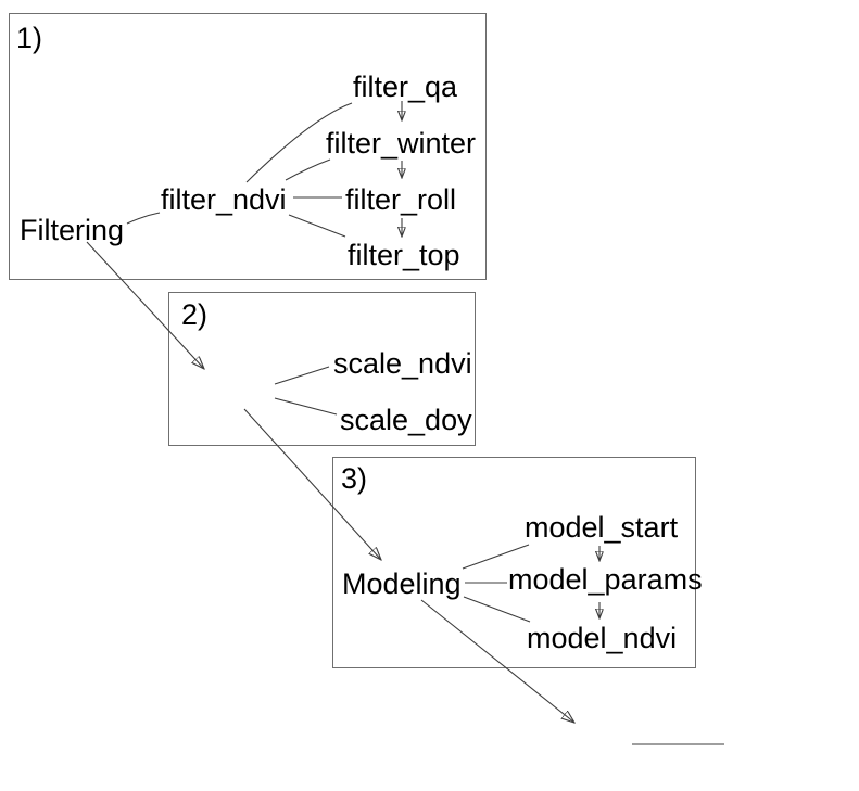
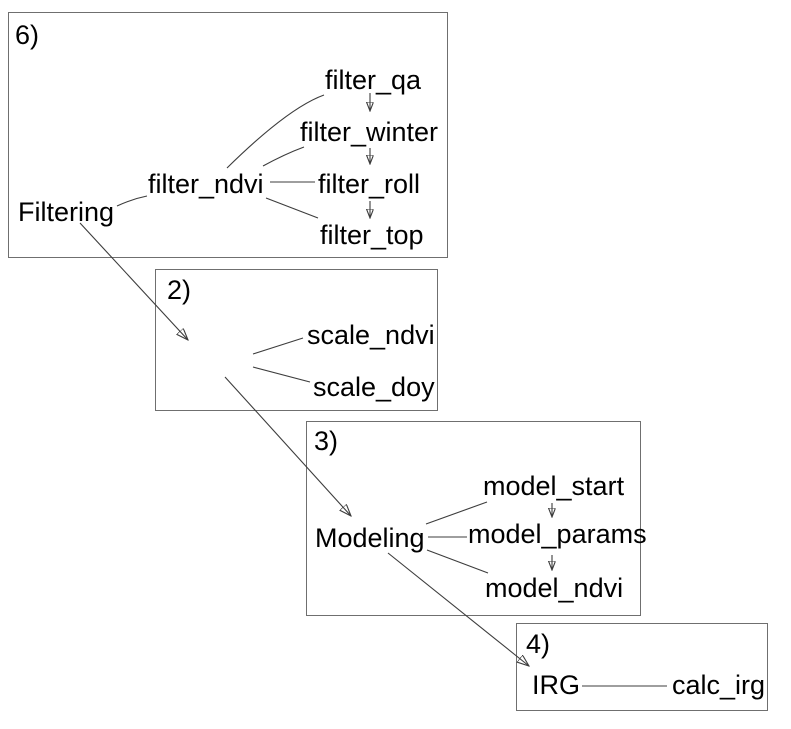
- 1)
+ 6)
  Filtering
  filter_ndvi
  filter_qa
  filter_winter
  filter_roll
  filter_top
  2)
  scale_ndvi
  scale_doy
  3)
  Modeling
  model_start
  model_params
  model_ndvi
+ 4)
+ IRG
+ calc_irg
